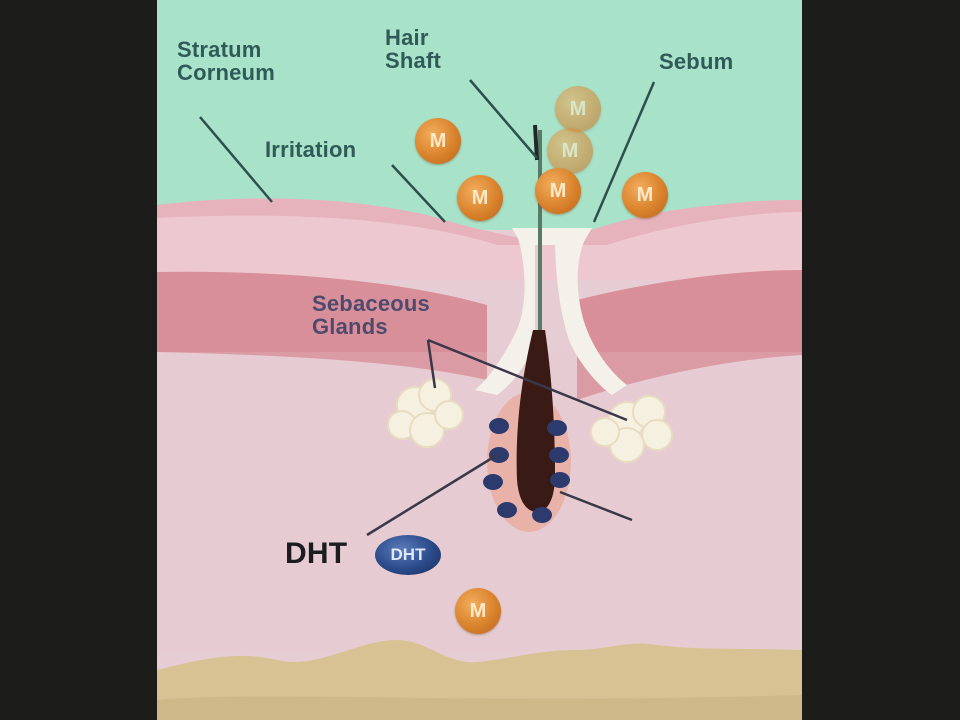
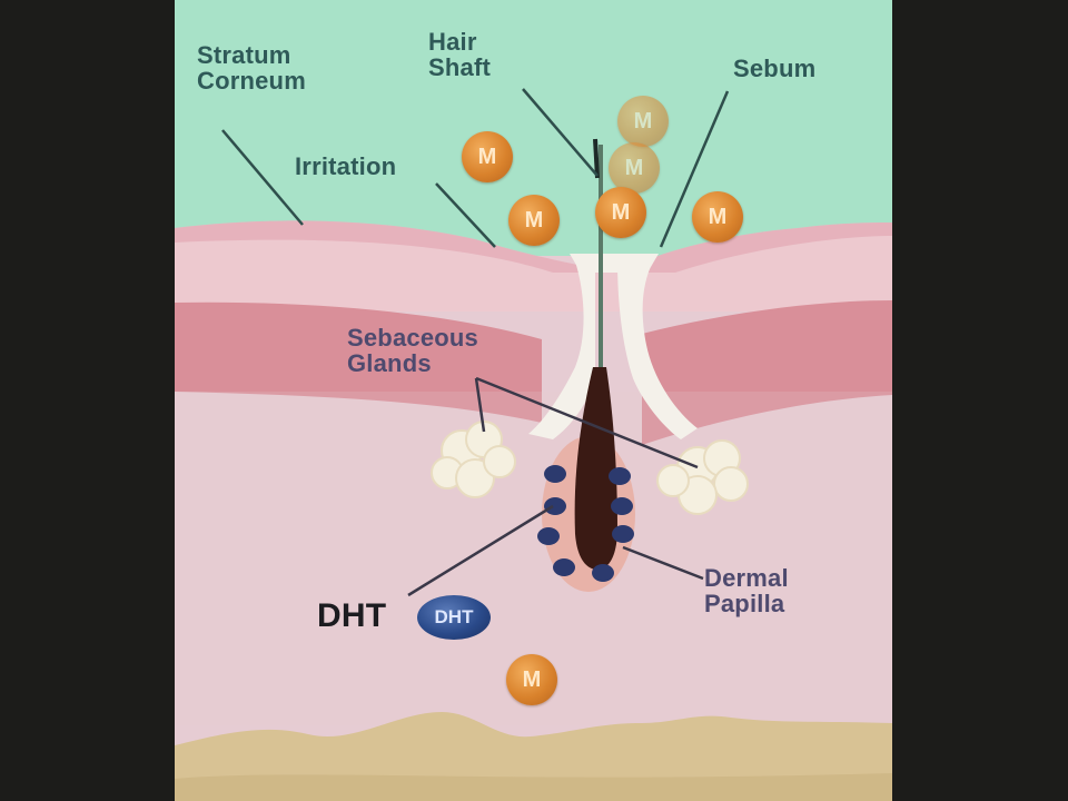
  Stratum
  Corneum
  Hair
  Shaft
  Sebum
  Irritation
  Sebaceous
  Glands
+ Dermal
+ Papilla
  M
  M
  M
  M
  M
  M
  DHT
  DHT
  M
